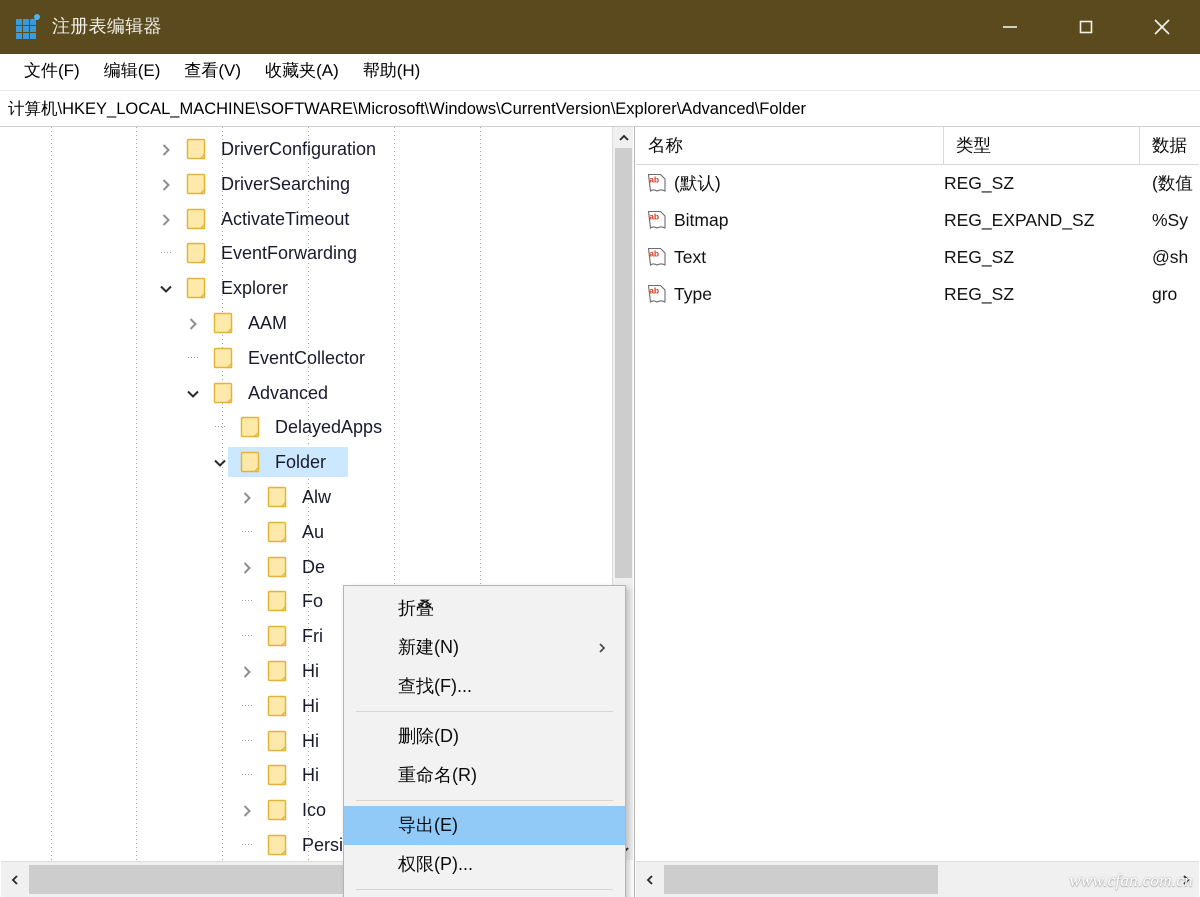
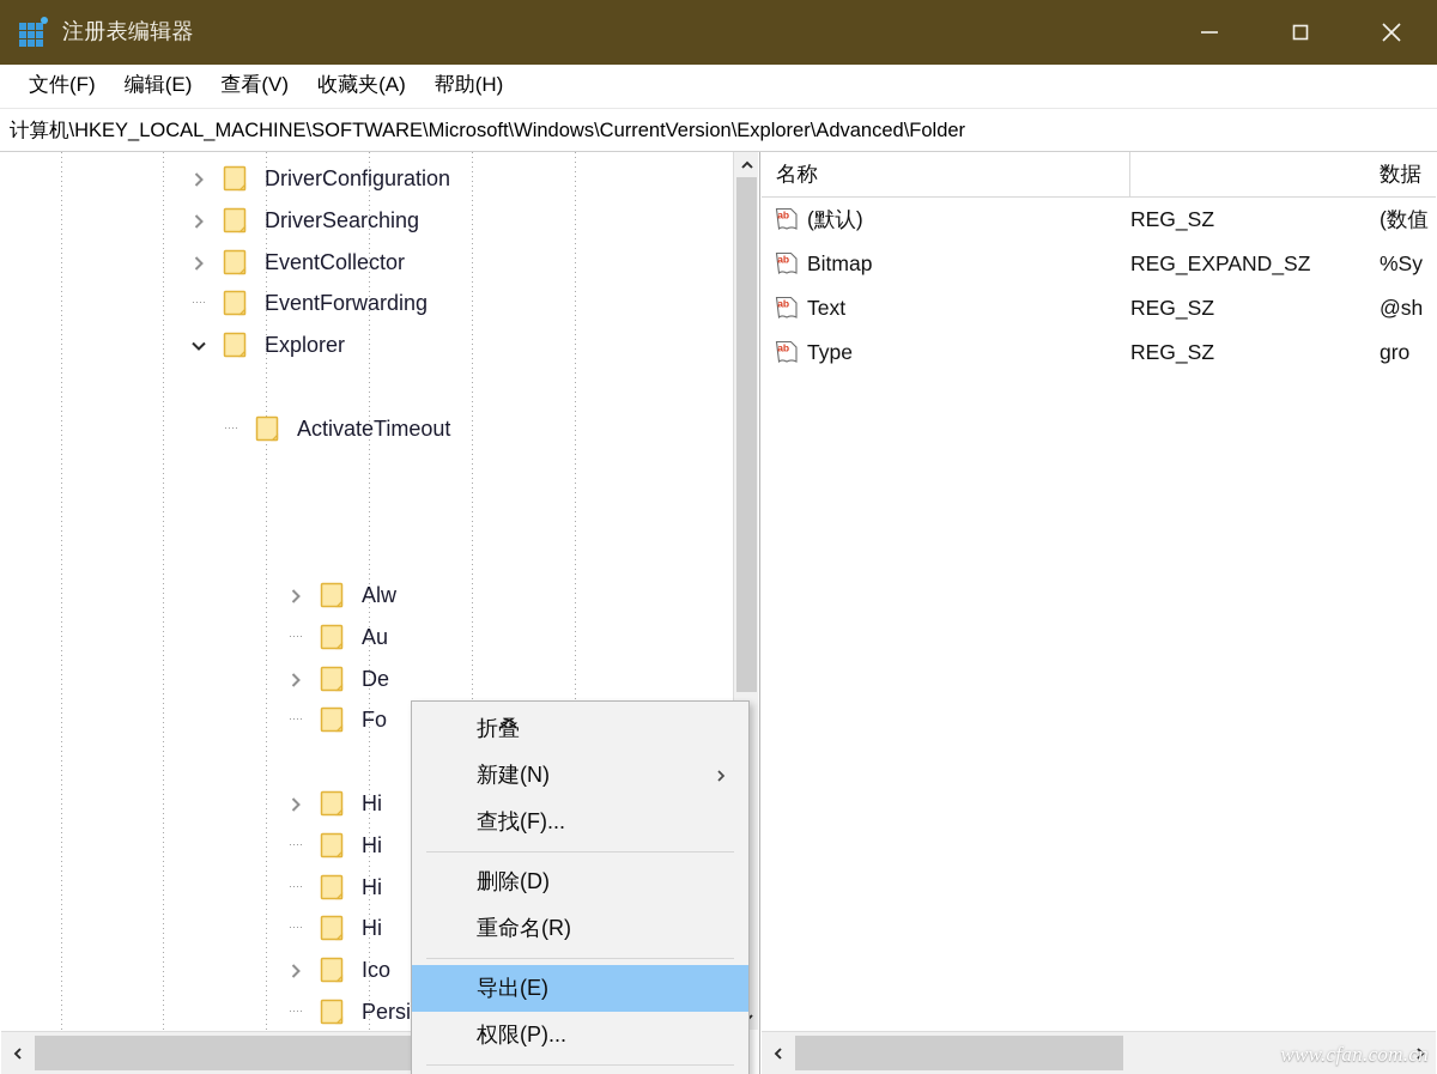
  注册表编辑器
  文件(F)
  编辑(E)
  查看(V)
  收藏夹(A)
  帮助(H)
  计算机\HKEY_LOCAL_MACHINE\SOFTWARE\Microsoft\Windows\CurrentVersion\Explorer\Advanced\Folder
  DriverConfiguration
  DriverSearching
- ActivateTimeout
+ EventCollector
  EventForwarding
  Explorer
- AAM
- EventCollector
+ ActivateTimeout
- Advanced
- DelayedApps
- Folder
  Alw
  Au
  De
  Fo
- Fri
  Hi
  Hi
  Hi
  Hi
  Ico
  名称
- 类型
  数据
  ab
  (默认)
  REG_SZ
  (数值
  ab
  Bitmap
  REG_EXPAND_SZ
  %Sy
  ab
  Text
  REG_SZ
  @sh
  ab
  Type
  REG_SZ
  gro
  www.cfan.com.cn
  折叠
  新建(N)
  查找(F)...
  删除(D)
  重命名(R)
  导出(E)
  权限(P)...
